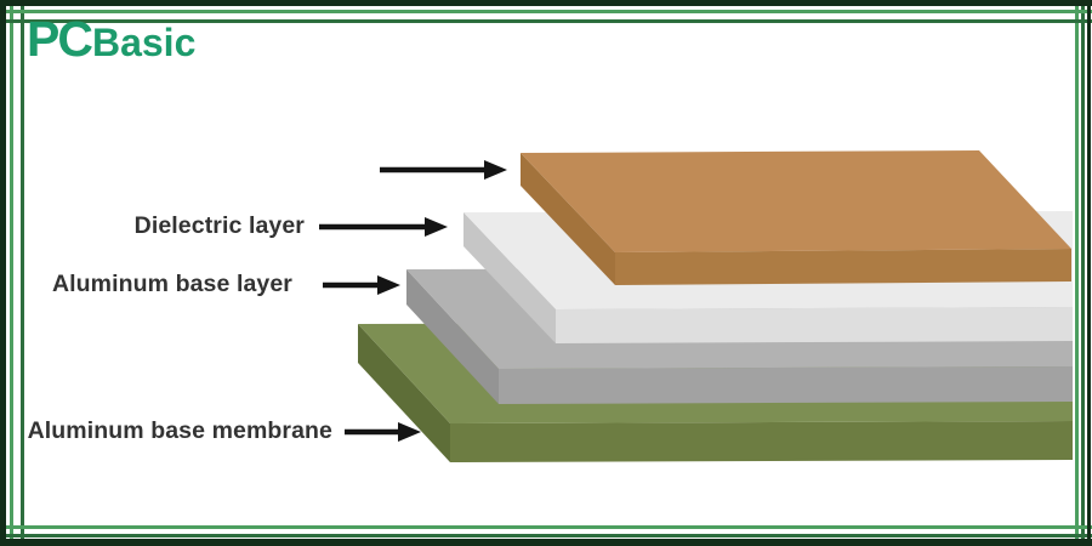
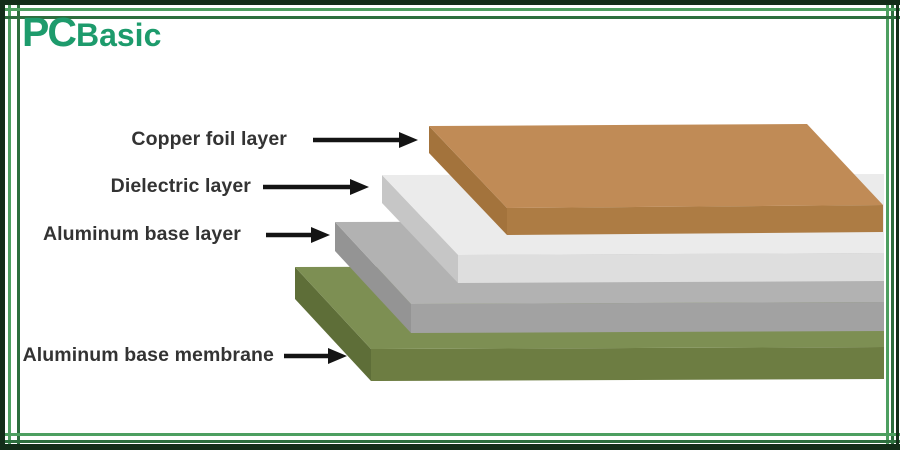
  PC
  Basic
+ Copper foil layer
  Dielectric layer
  Aluminum base layer
  Aluminum base membrane
